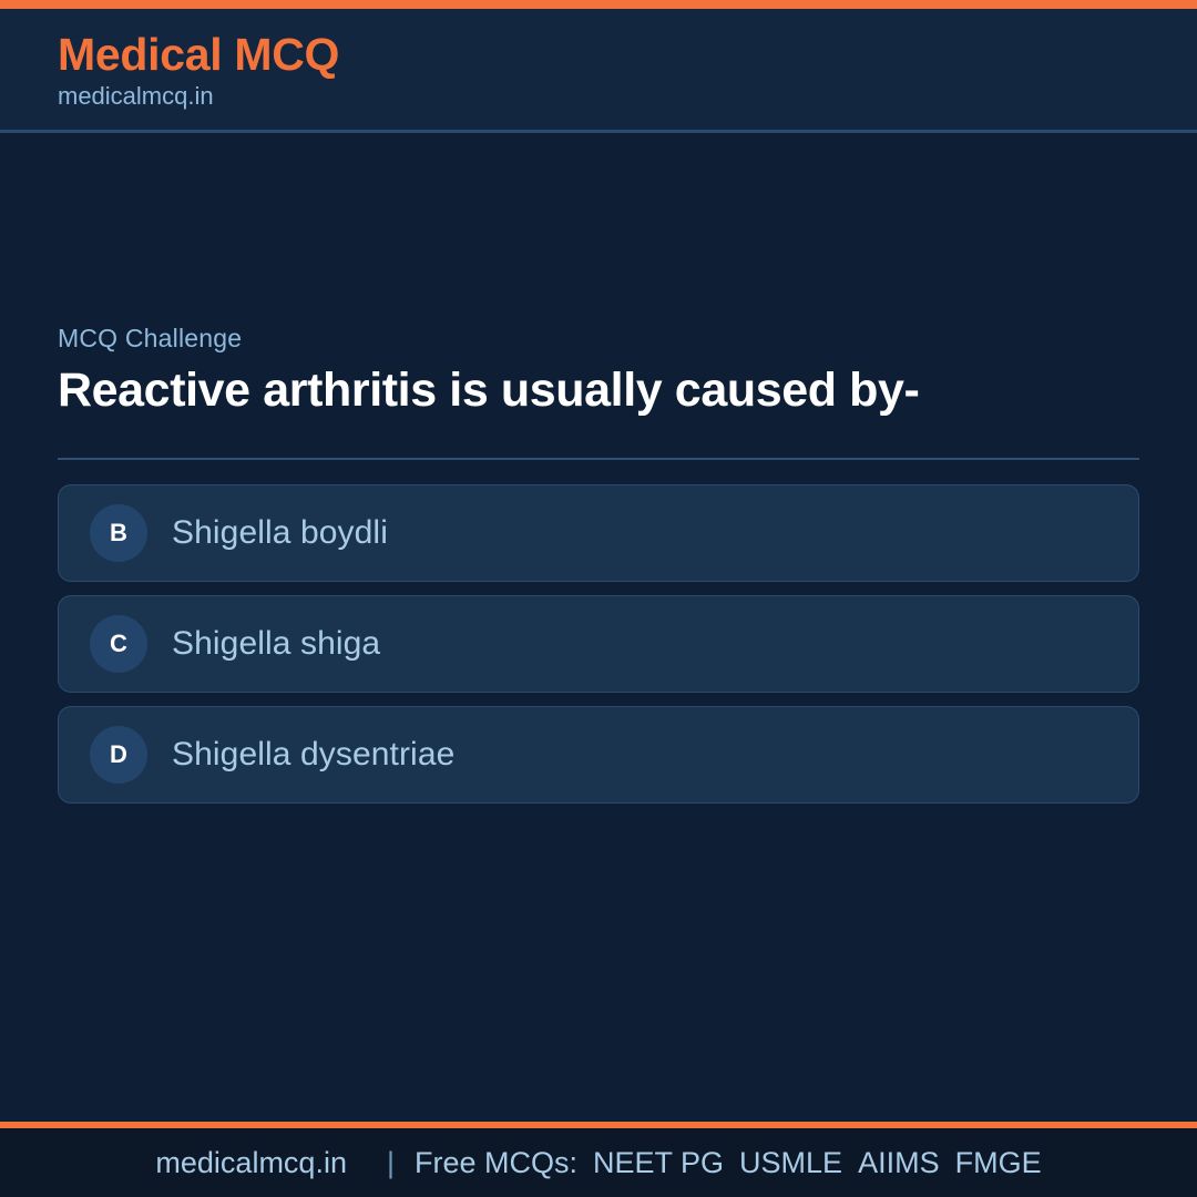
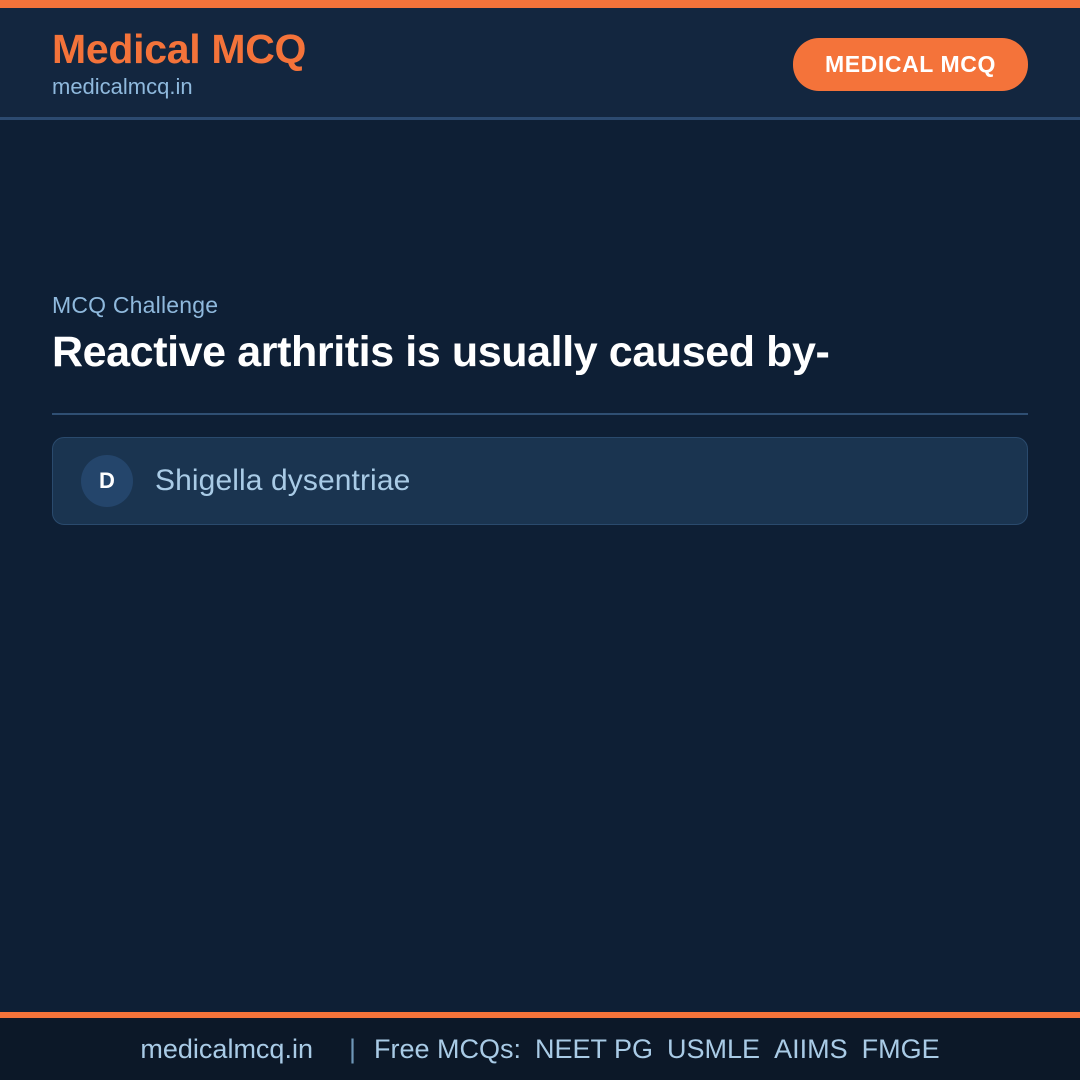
  Medical MCQ
  medicalmcq.in
+ MEDICAL MCQ
  MCQ Challenge
  Reactive arthritis is usually caused by-
- B
- Shigella boydli
- C
- Shigella shiga
  D
  Shigella dysentriae
  medicalmcq.in
  |
  Free MCQs:
  NEET PG USMLE AIIMS FMGE
